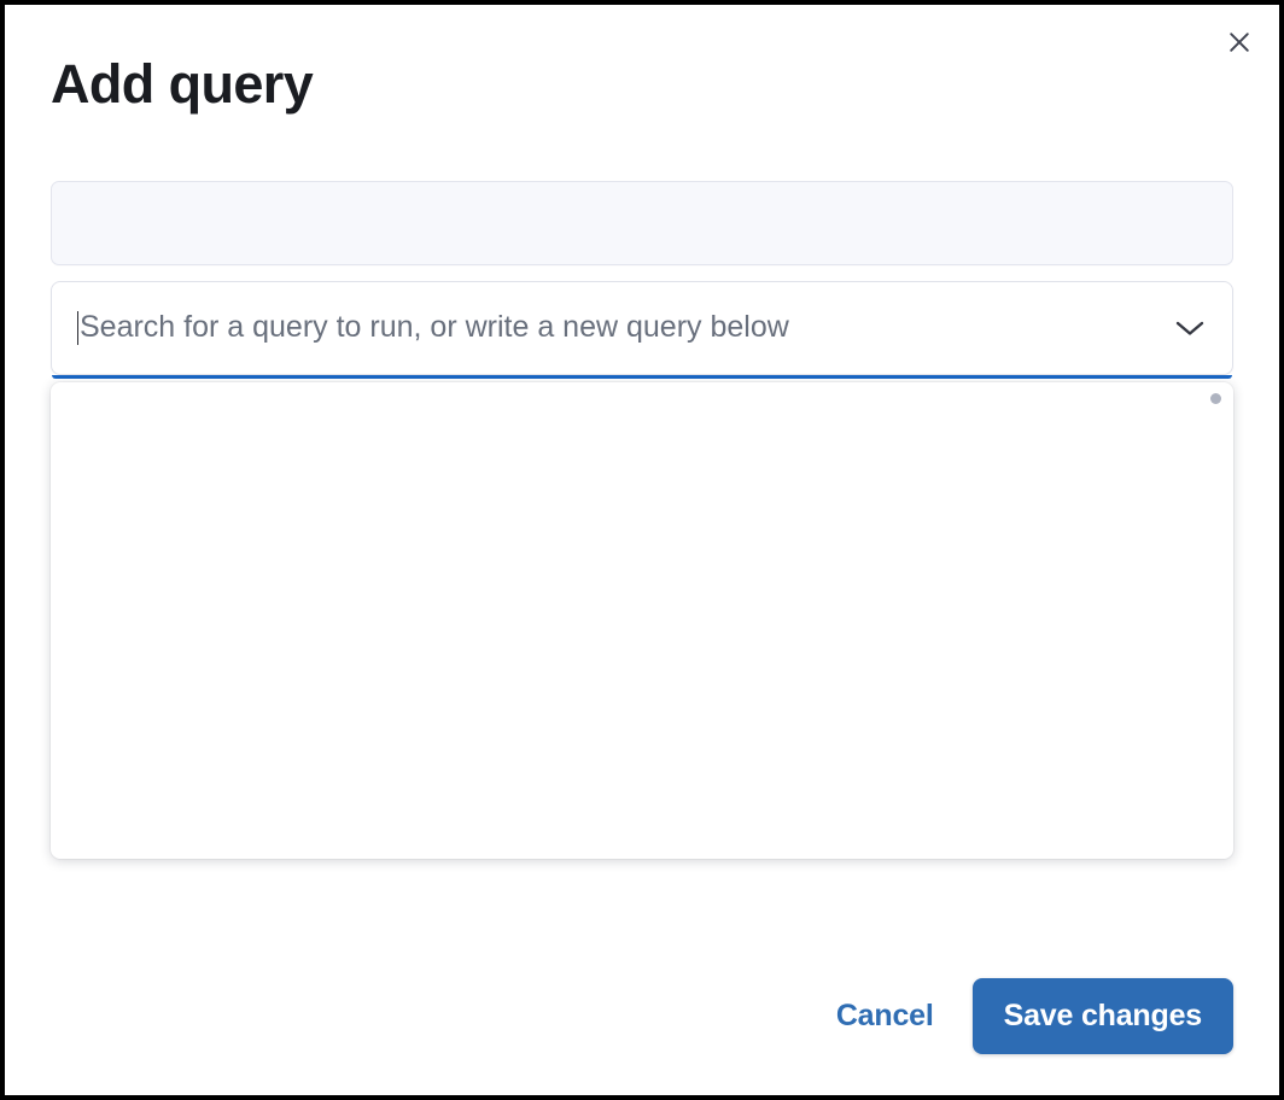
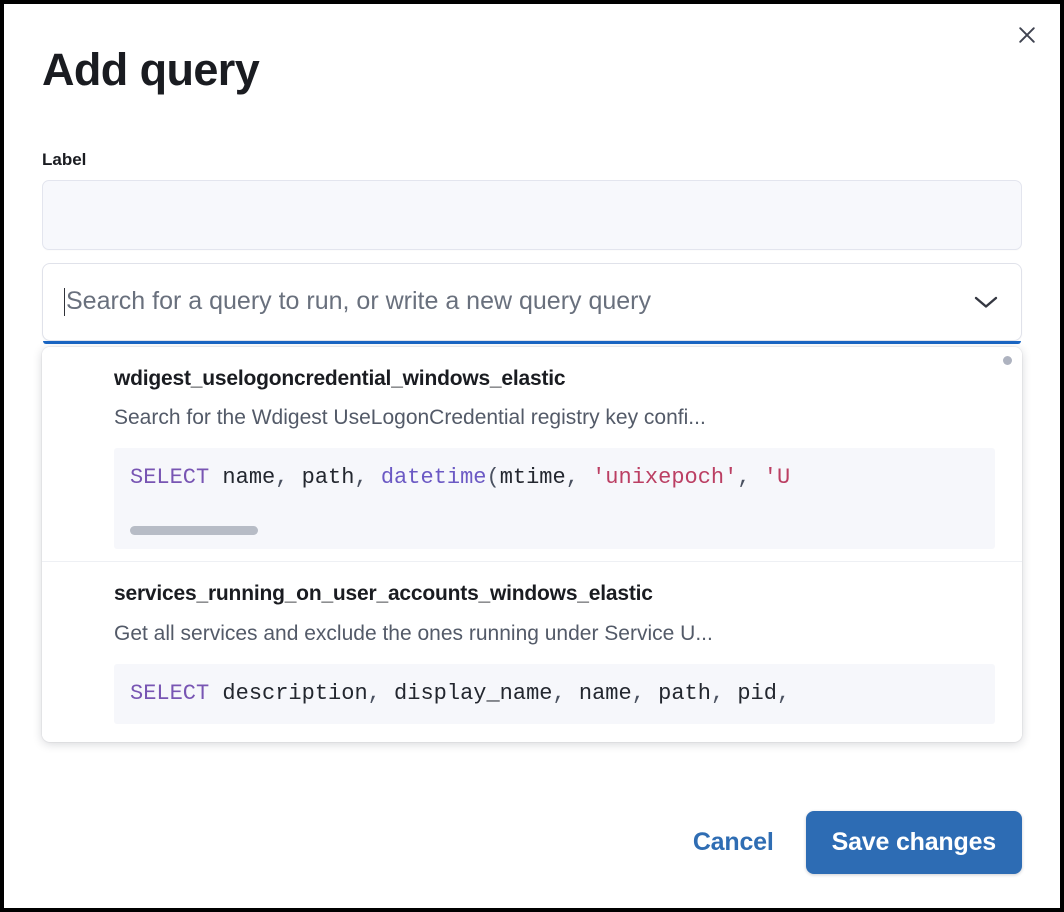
  Add query
+ Label
- Search for a query to run, or write a new query below
+ Search for a query to run, or write a new query query
+ wdigest_uselogoncredential_windows_elastic
+ Search for the Wdigest UseLogonCredential registry key confi...
+ SELECT name, path, datetime(mtime, 'unixepoch', 'U
+ services_running_on_user_accounts_windows_elastic
+ Get all services and exclude the ones running under Service U...
+ SELECT description, display_name, name, path, pid,
  Cancel
  Save changes
